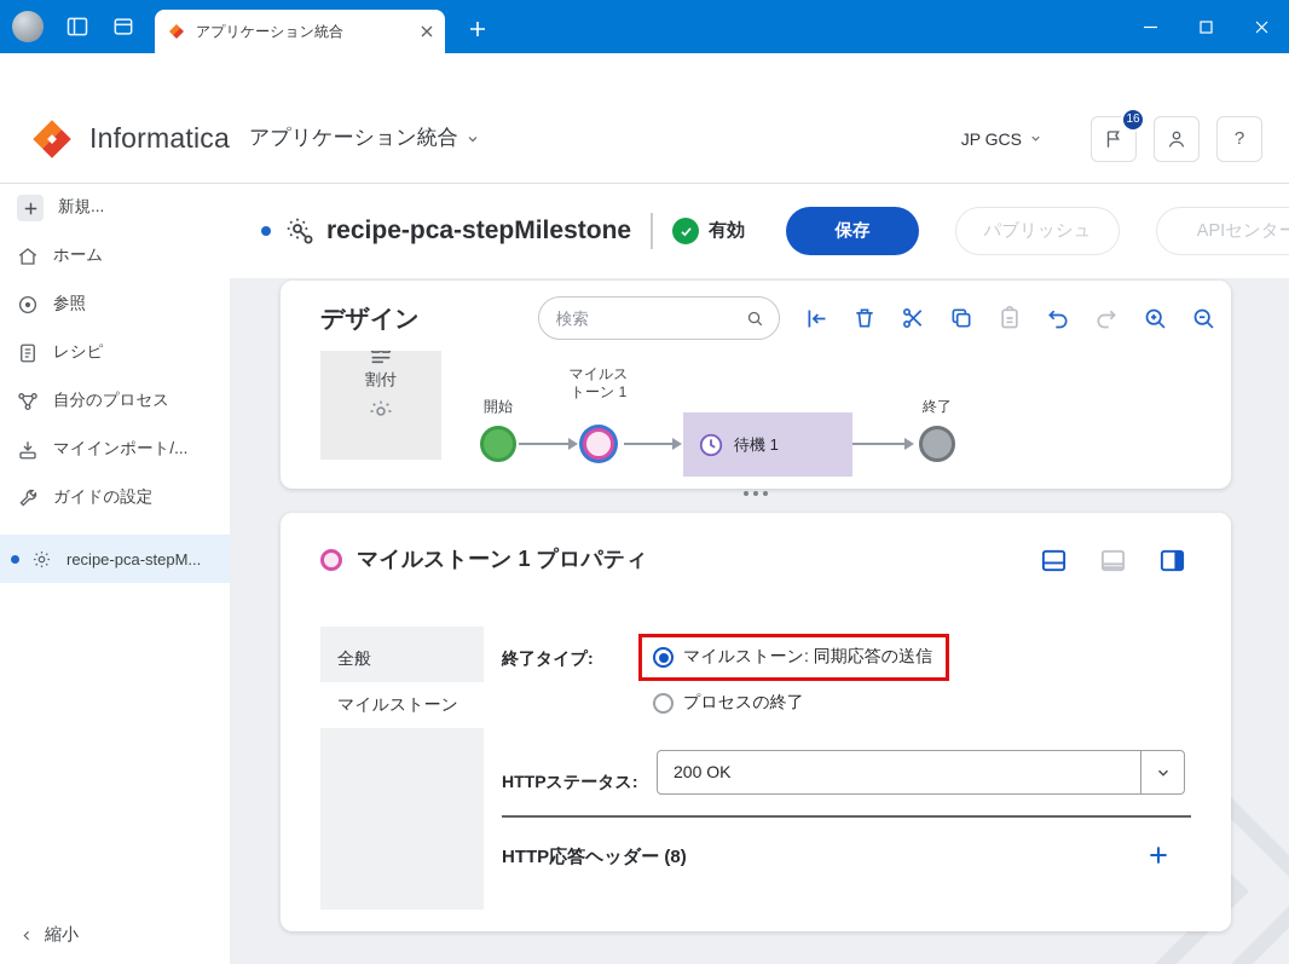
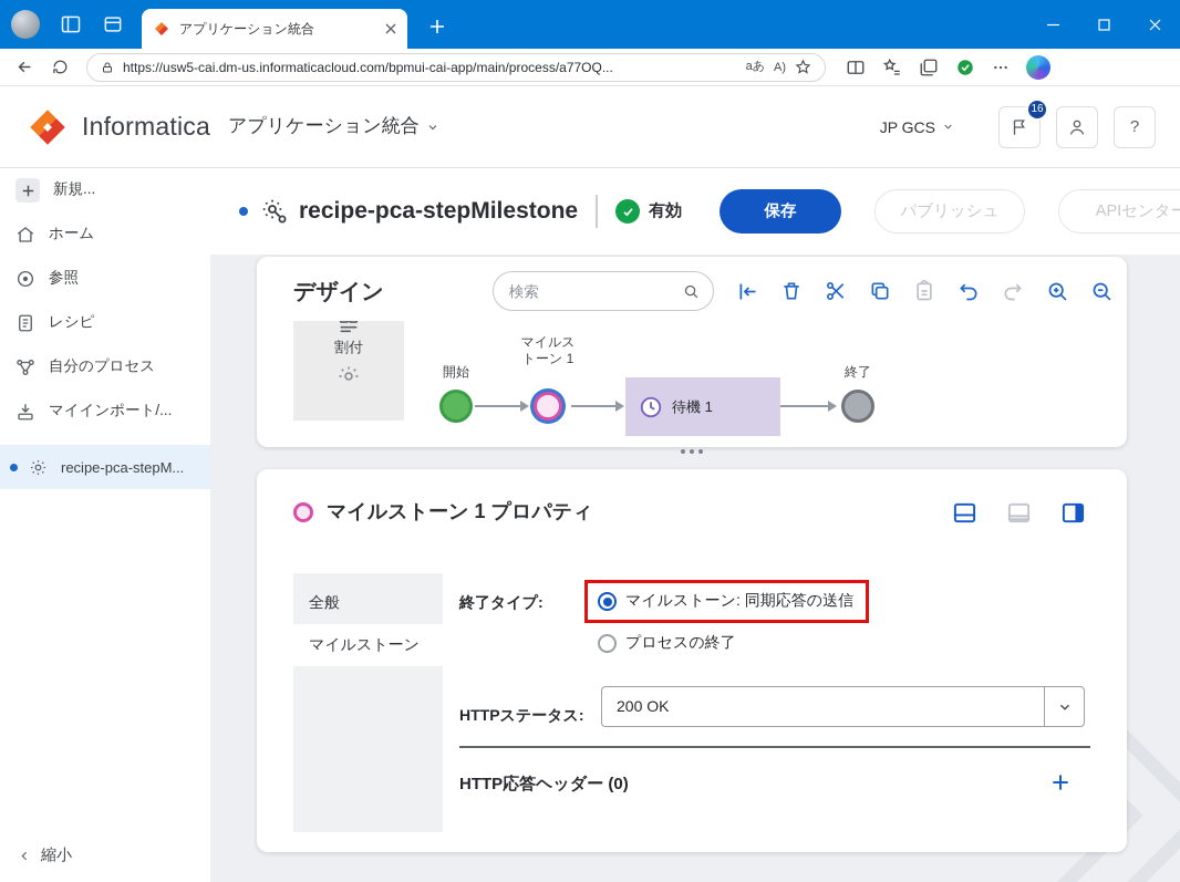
  アプリケーション統合
+ https://usw5-cai.dm-us.informaticacloud.com/bpmui-cai-app/main/process/a77OQ...
+ aあ
+ A)
  Informatica
  アプリケーション統合
  JP GCS
  16
  ?
  新規...
  ホーム
  参照
  レシピ
  自分のプロセス
  マイインポート/...
- ガイドの設定
  recipe-pca-stepM...
  縮小
  recipe-pca-stepMilestone
  有効
  保存
  パブリッシュ
  APIセンター
  デザイン
  検索
  割付
  開始
  マイルストーン 1
  待機 1
  終了
  マイルストーン 1 プロパティ
  全般
  マイルストーン
  終了タイプ:
  マイルストーン: 同期応答の送信
  プロセスの終了
  HTTPステータス:
  200 OK
- HTTP応答ヘッダー (8)
+ HTTP応答ヘッダー (0)
